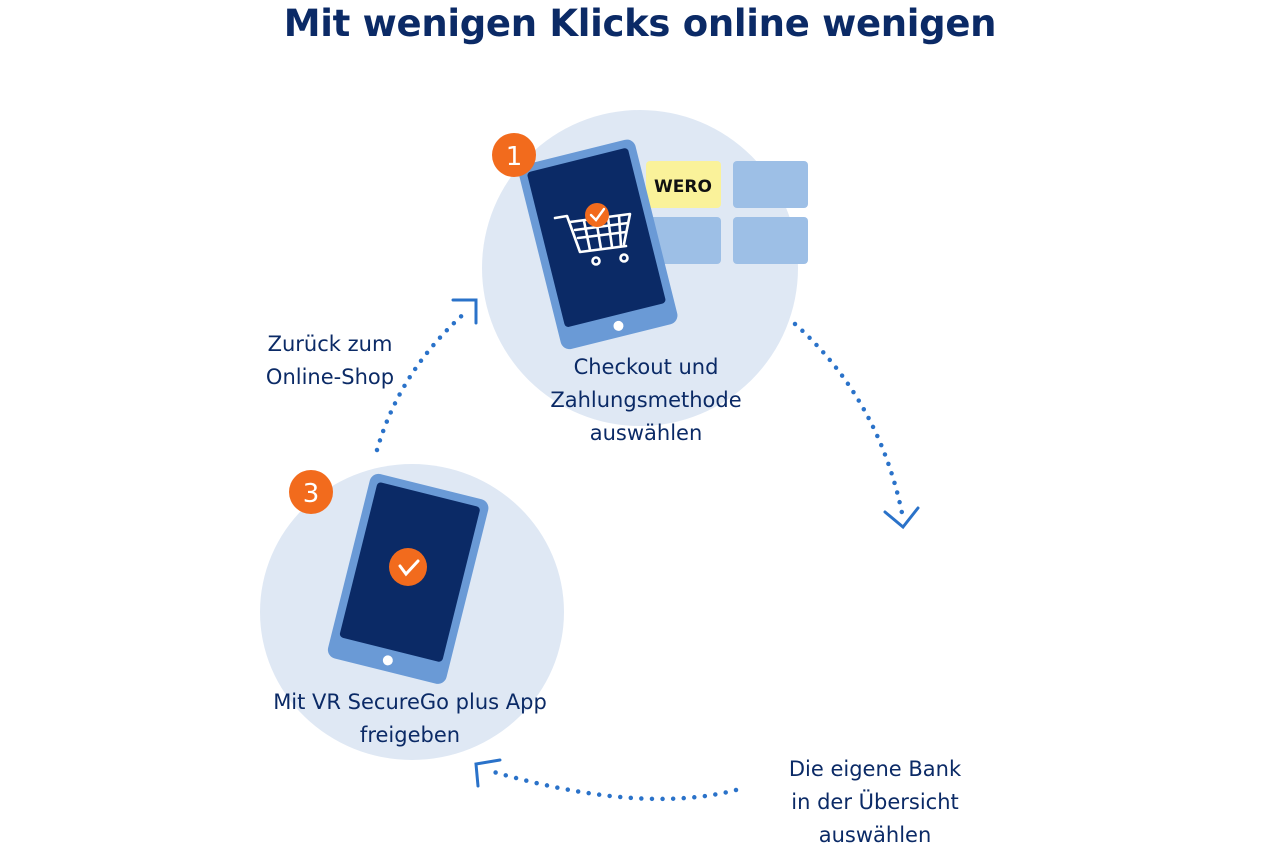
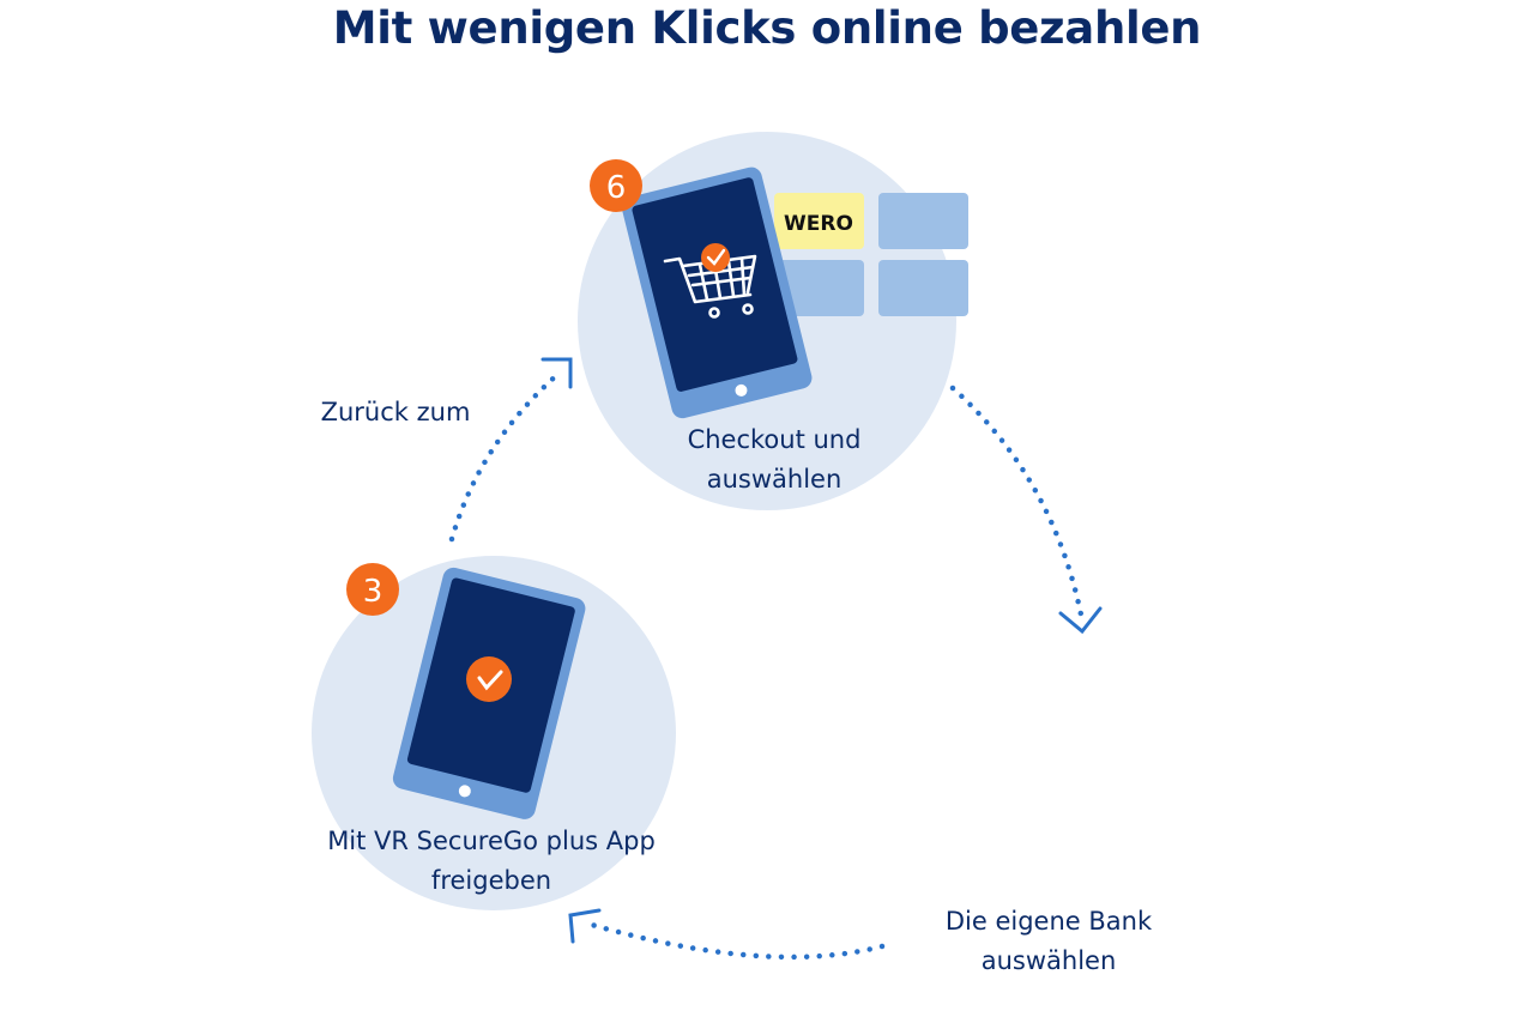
- Mit wenigen Klicks online wenigen
+ Mit wenigen Klicks online bezahlen
  WERO
- 1
+ 6
  3
  Checkout und
- Zahlungsmethode
  auswählen
  Die eigene Bank
- in der Übersicht
  auswählen
  Mit VR SecureGo plus App
  freigeben
  Zurück zum
- Online-Shop
